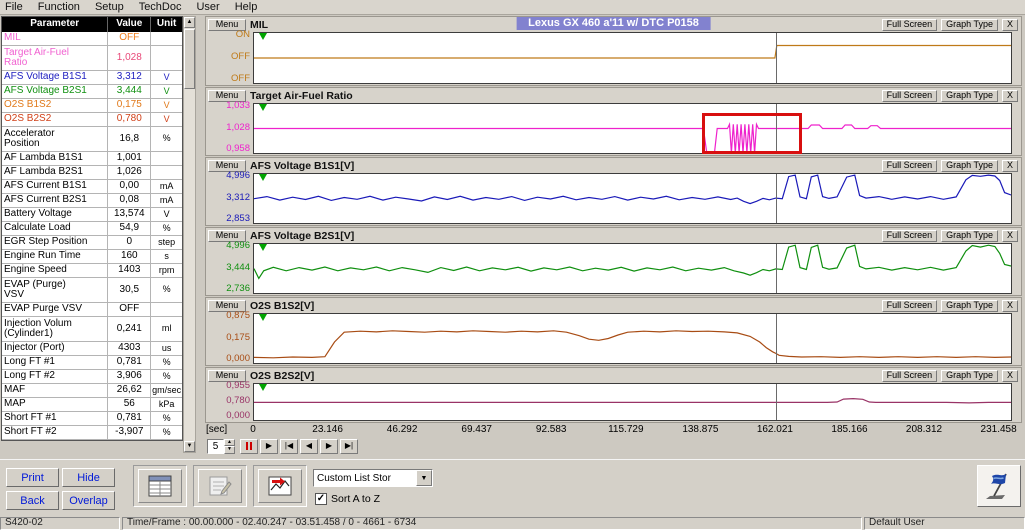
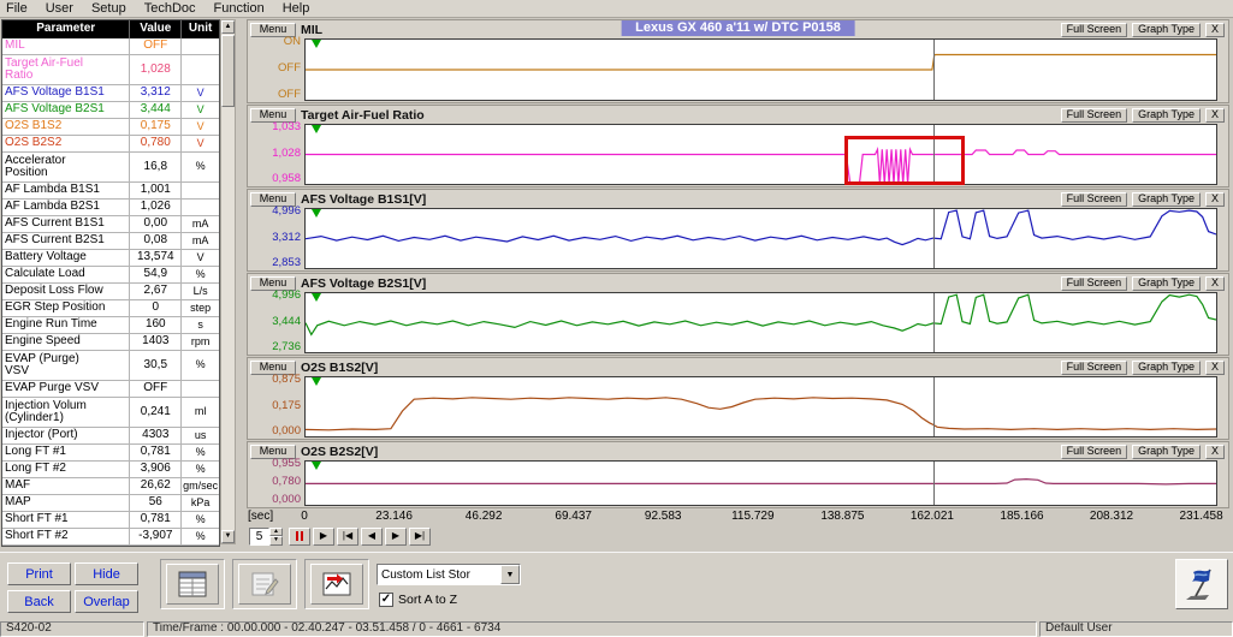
  File
- Function
+ User
  Setup
  TechDoc
- User
+ Function
  Help
  Parameter
  Value
  Unit
  MIL
  OFF
  Target Air-Fuel
  Ratio
  1,028
  AFS Voltage B1S1
  3,312
  V
  AFS Voltage B2S1
  3,444
  V
  O2S B1S2
  0,175
  V
  O2S B2S2
  0,780
  V
  Accelerator
  Position
  16,8
  %
  AF Lambda B1S1
  1,001
  AF Lambda B2S1
  1,026
  AFS Current B1S1
  0,00
  mA
  AFS Current B2S1
  0,08
  mA
  Battery Voltage
  13,574
  V
  Calculate Load
  54,9
  %
+ Deposit Loss Flow
+ 2,67
+ L/s
  EGR Step Position
  0
  step
  Engine Run Time
  160
  s
  Engine Speed
  1403
  rpm
  EVAP (Purge)
  VSV
  30,5
  %
  EVAP Purge VSV
  OFF
  Injection Volum
  (Cylinder1)
  0,241
  ml
  Injector (Port)
  4303
  us
  Long FT #1
  0,781
  %
  Long FT #2
  3,906
  %
  MAF
  26,62
  gm/sec
  MAP
  56
  kPa
  Short FT #1
  0,781
  %
  Short FT #2
  -3,907
  %
  Menu
  MIL
  Lexus GX 460 a'11 w/ DTC P0158
  Full Screen
  Graph Type
  X
  ON
  OFF
  OFF
  Menu
  Target Air-Fuel Ratio
  Full Screen
  Graph Type
  X
  1,033
  1,028
  0,958
  Menu
  AFS Voltage B1S1[V]
  Full Screen
  Graph Type
  X
  4,996
  3,312
  2,853
  Menu
  AFS Voltage B2S1[V]
  Full Screen
  Graph Type
  X
  4,996
  3,444
  2,736
  Menu
  O2S B1S2[V]
  Full Screen
  Graph Type
  X
  0,875
  0,175
  0,000
  Menu
  O2S B2S2[V]
  Full Screen
  Graph Type
  X
  0,955
  0,780
  0,000
  [sec]
  0
  23.146
  46.292
  69.437
  92.583
  115.729
  138.875
  162.021
  185.166
  208.312
  231.458
  5
  ▶
  |◀
  ◀
  ▶
  ▶|
  Print
  Hide
  Back
  Overlap
  Custom List Stor
  ✓
  Sort A to Z
  S420-02
  Time/Frame : 00.00.000 - 02.40.247 - 03.51.458 / 0 - 4661 - 6734
  Default User
